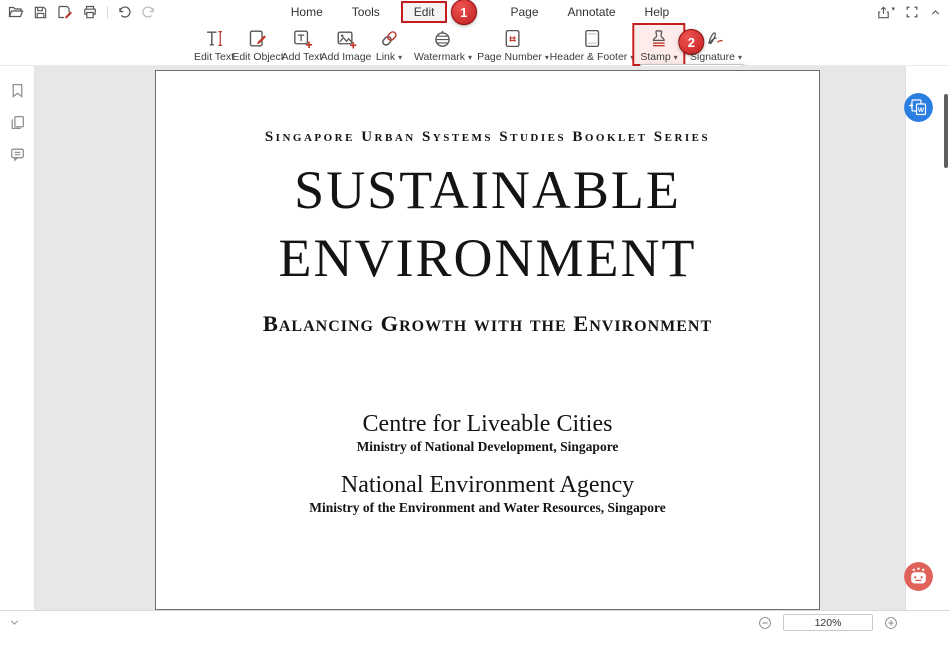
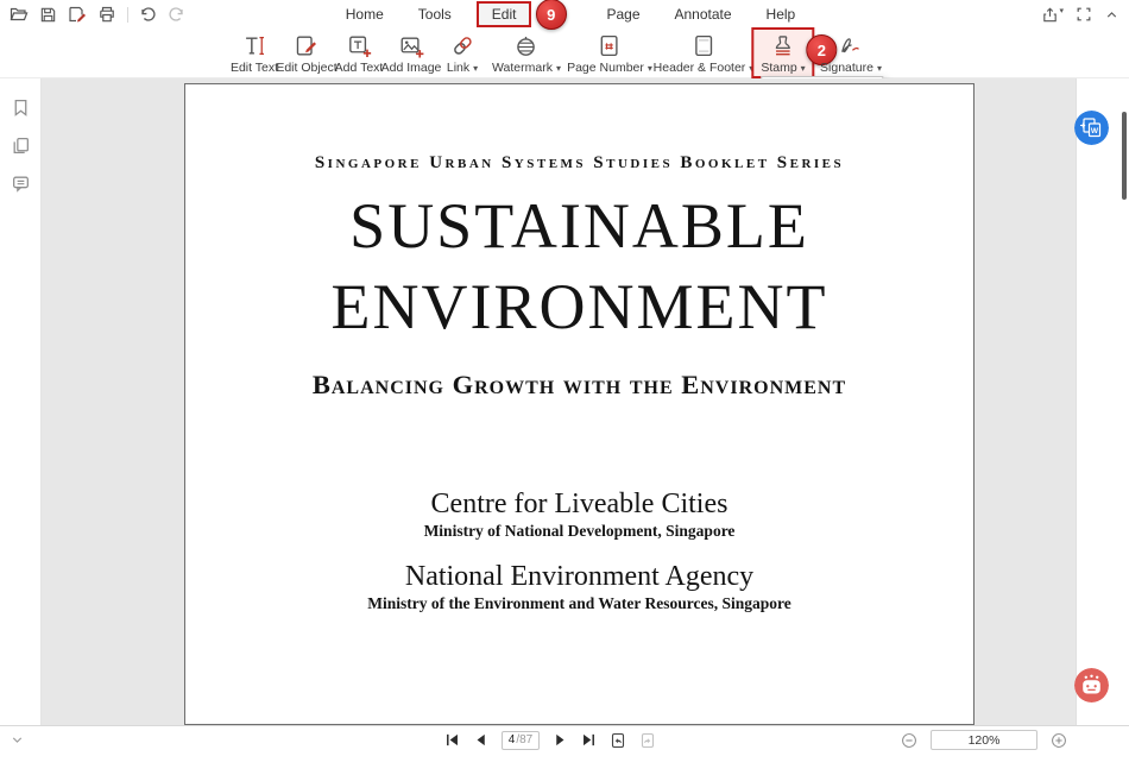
  Home
  Tools
  Edit
- 1
+ 9
  Page
  Annotate
  Help
  Edit Text
  Edit Object
  Add Text
  Add Image
  Link
  ▾
  Watermark
  ▾
  Page Number
  ▾
  Header & Footer
  ▾
  Stamp
  ▾
  2
  Signature
  ▾
  Singapore Urban Systems Studies Booklet Series
  SUSTAINABLE
  ENVIRONMENT
  Balancing Growth with the Environment
  Centre for Liveable Cities
  Ministry of National Development, Singapore
  National Environment Agency
  Ministry of the Environment and Water Resources, Singapore
+ 4
+ /87
  120%
